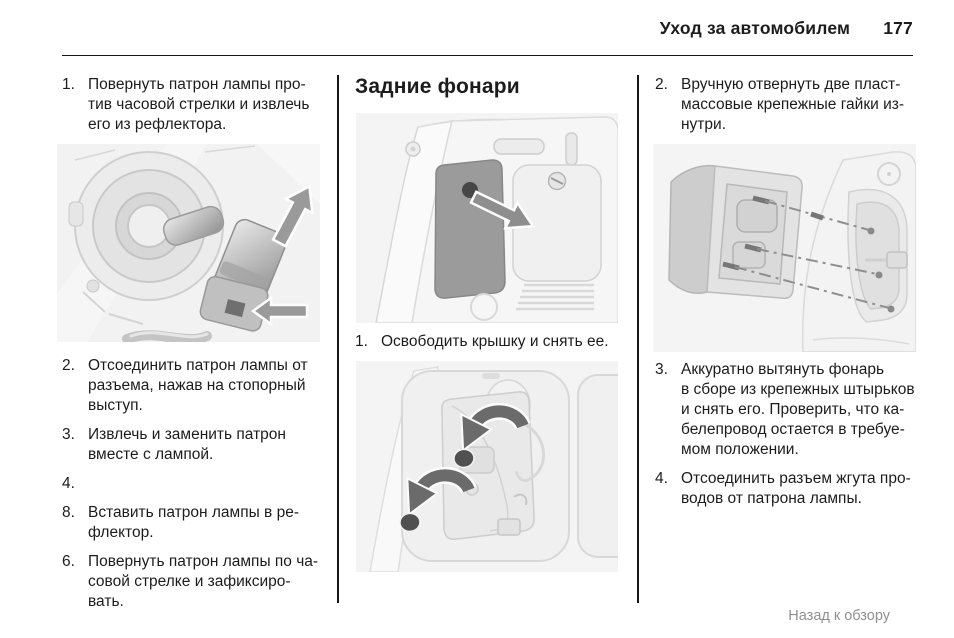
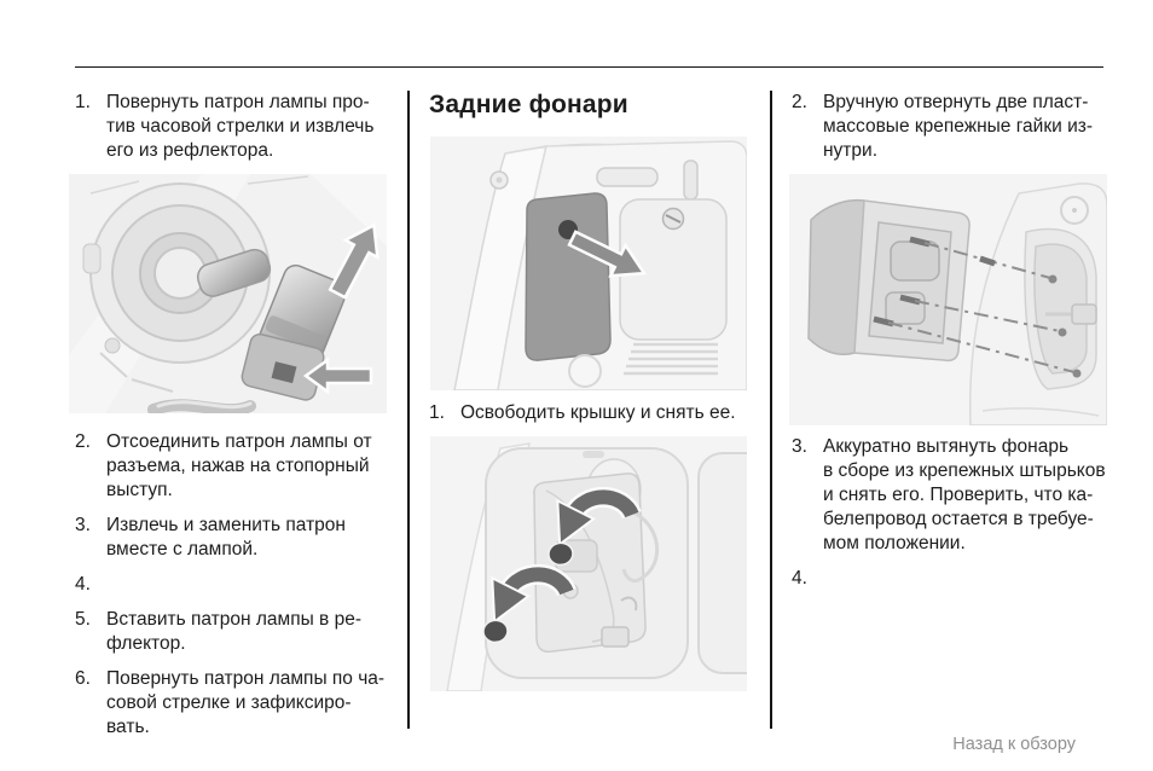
- Уход за автомобилем
- 177
  1.
  Повернуть патрон лампы про-
  тив часовой стрелки и извлечь
  его из рефлектора.
  2.
  Отсоединить патрон лампы от
  разъема, нажав на стопорный
  выступ.
  3.
  Извлечь и заменить патрон
  вместе с лампой.
  4.
- 8.
+ 5.
  Вставить патрон лампы в ре-
  флектор.
  6.
  Повернуть патрон лампы по ча-
  совой стрелке и зафиксиро-
  вать.
  Задние фонари
  1.
  Освободить крышку и снять ее.
  2.
  Вручную отвернуть две пласт-
  массовые крепежные гайки из-
  нутри.
  3.
  Аккуратно вытянуть фонарь
  в сборе из крепежных штырьков
  и снять его. Проверить, что ка-
  белепровод остается в требуе-
  мом положении.
  4.
- Отсоединить разъем жгута про-
- водов от патрона лампы.
  Назад к обзору
